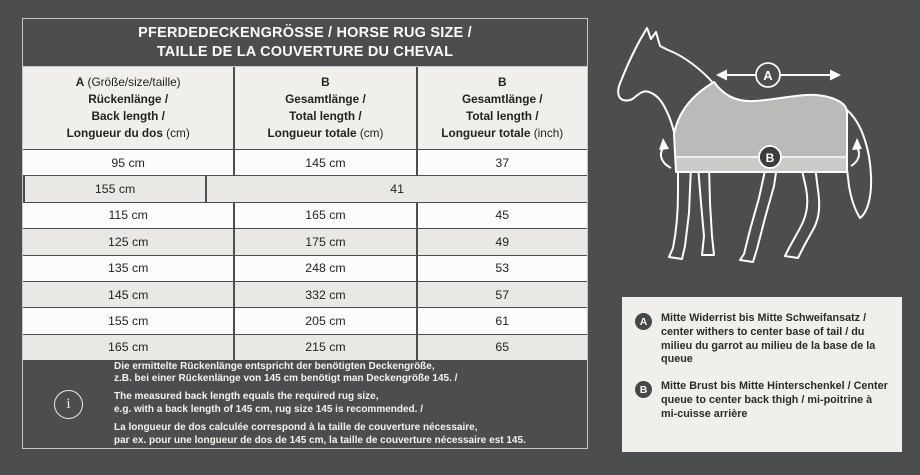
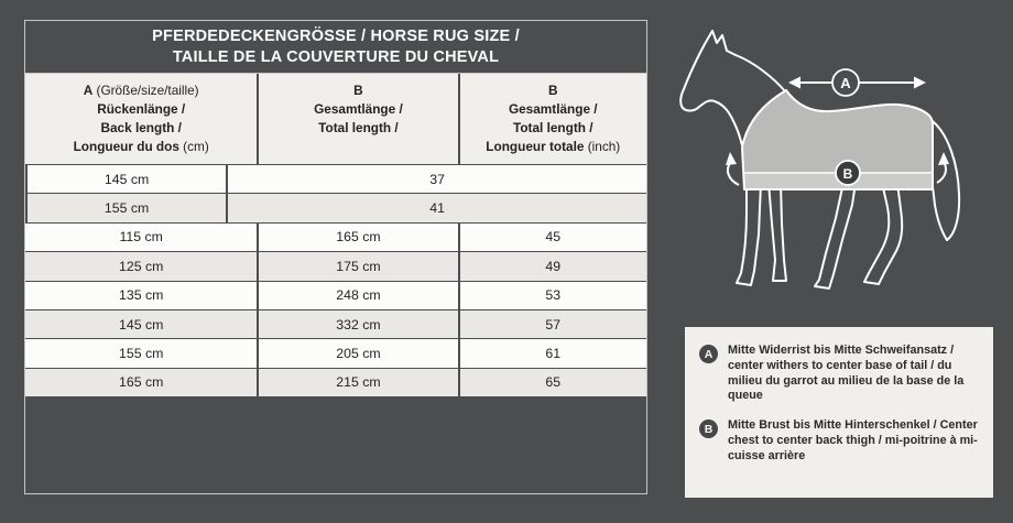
  PFERDEDECKENGRÖSSE / HORSE RUG SIZE /
  TAILLE DE LA COUVERTURE DU CHEVAL
  A (Größe/size/taille)
  Rückenlänge /
  Back length /
  Longueur du dos (cm)
  B
  Gesamtlänge /
  Total length /
- Longueur totale (cm)
  B
  Gesamtlänge /
  Total length /
  Longueur totale (inch)
- 95 cm
  145 cm
  37
  155 cm
  41
  115 cm
  165 cm
  45
  125 cm
  175 cm
  49
  135 cm
  248 cm
  53
  145 cm
  332 cm
  57
  155 cm
  205 cm
  61
  165 cm
  215 cm
  65
- i
- Die ermittelte Rückenlänge entspricht der benötigten Deckengröße,
- z.B. bei einer Rückenlänge von 145 cm benötigt man Deckengröße 145. /
- The measured back length equals the required rug size,
- e.g. with a back length of 145 cm, rug size 145 is recommended. /
- La longueur de dos calculée correspond à la taille de couverture nécessaire,
- par ex. pour une longueur de dos de 145 cm, la taille de couverture nécessaire est 145.
  A
  B
  A
  Mitte Widerrist bis Mitte Schweifansatz / center withers to center base of tail / du milieu du garrot au milieu de la base de la queue
  B
- Mitte Brust bis Mitte Hinterschenkel / Center queue to center back thigh / mi-poitrine à mi-cuisse arrière
+ Mitte Brust bis Mitte Hinterschenkel / Center chest to center back thigh / mi-poitrine à mi-cuisse arrière
